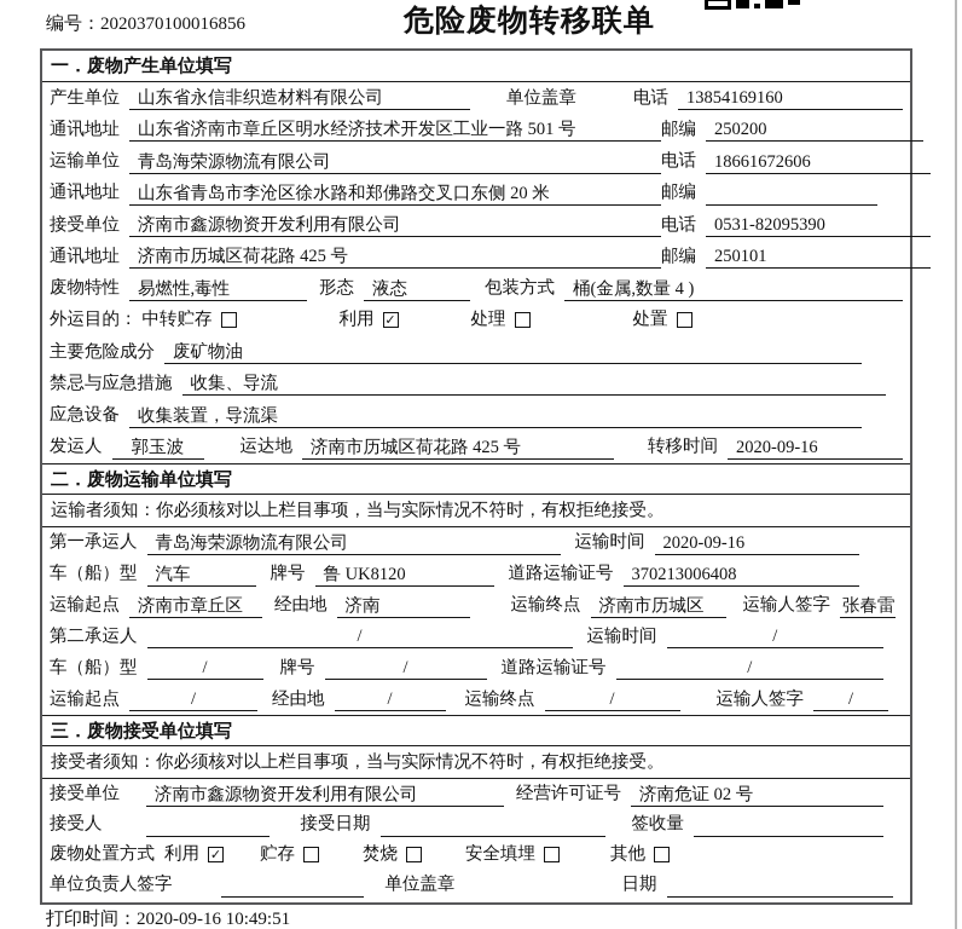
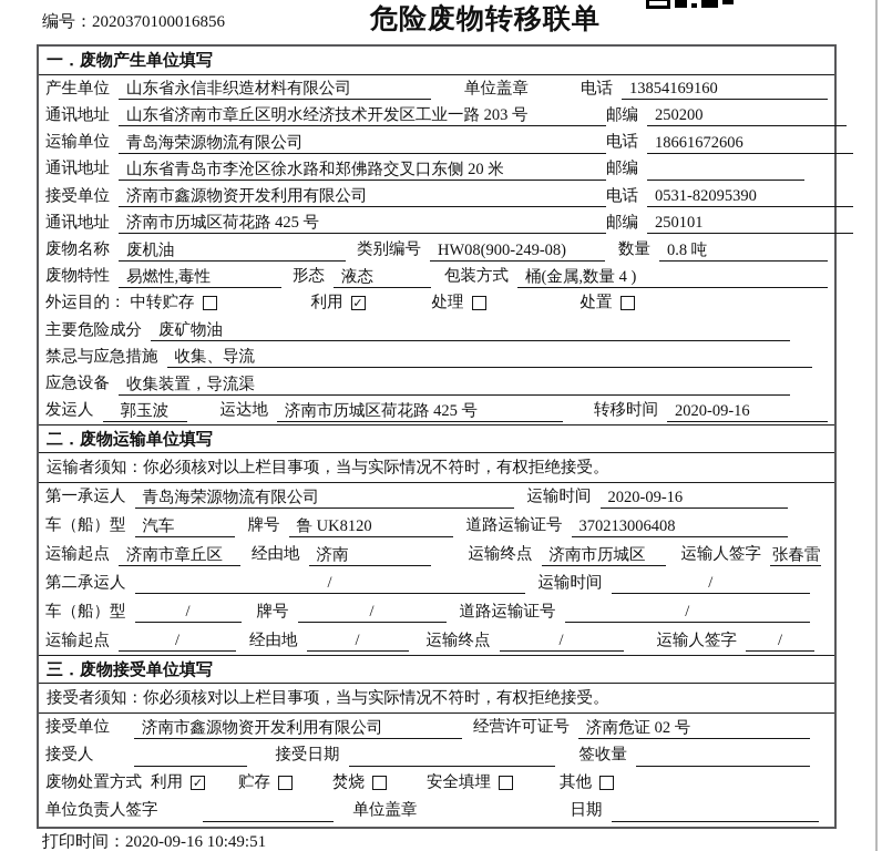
  编号：2020370100016856
  危险废物转移联单
  一．废物产生单位填写
  产生单位
  山东省永信非织造材料有限公司
  单位盖章
  电话
  13854169160
  通讯地址
- 山东省济南市章丘区明水经济技术开发区工业一路 501 号
+ 山东省济南市章丘区明水经济技术开发区工业一路 203 号
  邮编
  250200
  运输单位
  青岛海荣源物流有限公司
  电话
  18661672606
  通讯地址
  山东省青岛市李沧区徐水路和郑佛路交叉口东侧 20 米
  邮编
  接受单位
  济南市鑫源物资开发利用有限公司
  电话
  0531-82095390
  通讯地址
  济南市历城区荷花路 425 号
  邮编
  250101
+ 废物名称
+ 废机油
+ 类别编号
+ HW08(900-249-08)
+ 数量
+ 0.8 吨
  废物特性
  易燃性,毒性
  形态
  液态
  包装方式
  桶(金属,数量 4 )
  外运目的：
  中转贮存
  利用
  ✓
  处理
  处置
  主要危险成分
  废矿物油
  禁忌与应急措施
  收集、导流
  应急设备
  收集装置，导流渠
  发运人
  郭玉波
  运达地
  济南市历城区荷花路 425 号
  转移时间
  2020-09-16
  二．废物运输单位填写
  运输者须知：你必须核对以上栏目事项，当与实际情况不符时，有权拒绝接受。
  第一承运人
  青岛海荣源物流有限公司
  运输时间
  2020-09-16
  车（船）型
  汽车
  牌号
  鲁 UK8120
  道路运输证号
  370213006408
  运输起点
  济南市章丘区
  经由地
  济南
  运输终点
  济南市历城区
  运输人签字
  张春雷
  第二承运人
  /
  运输时间
  /
  车（船）型
  /
  牌号
  /
  道路运输证号
  /
  运输起点
  /
  经由地
  /
  运输终点
  /
  运输人签字
  /
  三．废物接受单位填写
  接受者须知：你必须核对以上栏目事项，当与实际情况不符时，有权拒绝接受。
  接受单位
  济南市鑫源物资开发利用有限公司
  经营许可证号
  济南危证 02 号
  接受人
  接受日期
  签收量
  废物处置方式
  利用
  ✓
  贮存
  焚烧
  安全填埋
  其他
  单位负责人签字
  单位盖章
  日期
  打印时间：2020-09-16 10:49:51
